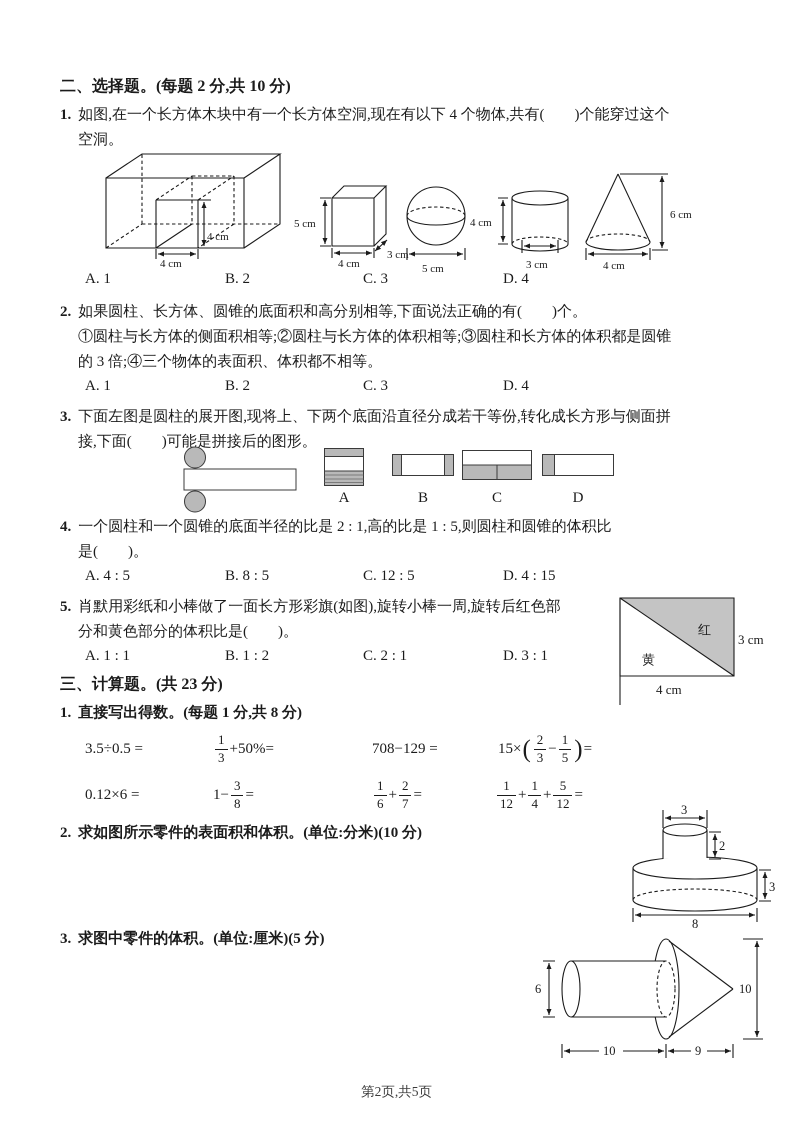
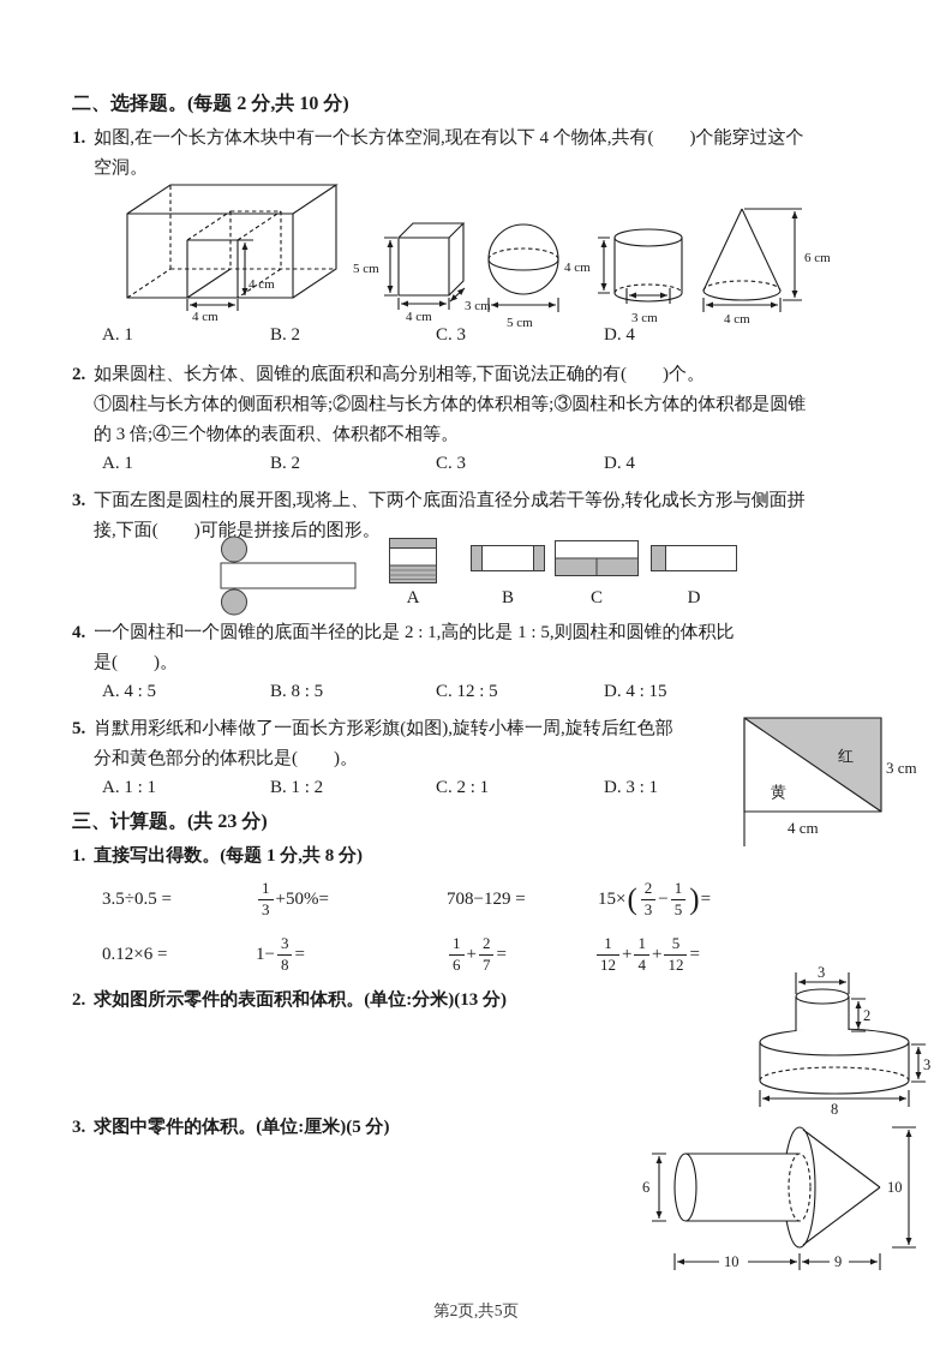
  二、选择题。(每题 2 分,共 10 分)
  1. 如图,在一个长方体木块中有一个长方体空洞,现在有以下 4 个物体,共有( )个能穿过这个
  空洞。
  4 cm
  4 cm
  5 cm
  4 cm
  3 cm
  5 cm
  4 cm
  3 cm
  6 cm
  4 cm
  A. 1
  B. 2
  C. 3
  D. 4
  2. 如果圆柱、长方体、圆锥的底面积和高分别相等,下面说法正确的有( )个。
  ①圆柱与长方体的侧面积相等;②圆柱与长方体的体积相等;③圆柱和长方体的体积都是圆锥
  的 3 倍;④三个物体的表面积、体积都不相等。
  A. 1
  B. 2
  C. 3
  D. 4
  3. 下面左图是圆柱的展开图,现将上、下两个底面沿直径分成若干等份,转化成长方形与侧面拼
  接,下面( )可能是拼接后的图形。
  A
  B
  C
  D
  4. 一个圆柱和一个圆锥的底面半径的比是 2 : 1,高的比是 1 : 5,则圆柱和圆锥的体积比
  是( )。
  A. 4 : 5
  B. 8 : 5
  C. 12 : 5
  D. 4 : 15
  5. 肖默用彩纸和小棒做了一面长方形彩旗(如图),旋转小棒一周,旋转后红色部
  分和黄色部分的体积比是( )。
  A. 1 : 1
  B. 1 : 2
  C. 2 : 1
  D. 3 : 1
  红
  黄
  3 cm
  4 cm
  三、计算题。(共 23 分)
  1. 直接写出得数。(每题 1 分,共 8 分)
  3.5÷0.5 =
  1
  3
  +50%=
  708−129 =
  15×
  (
  2
  3
  −
  1
  5
  )
  =
  0.12×6 =
  1−
  3
  8
  =
  1
  6
  +
  2
  7
  =
  1
  12
  +
  1
  4
  +
  5
  12
  =
- 2. 求如图所示零件的表面积和体积。(单位:分米)(10 分)
+ 2. 求如图所示零件的表面积和体积。(单位:分米)(13 分)
  3
  2
  3
  8
  3. 求图中零件的体积。(单位:厘米)(5 分)
  6
  10
  10
  9
  第2页,共5页
